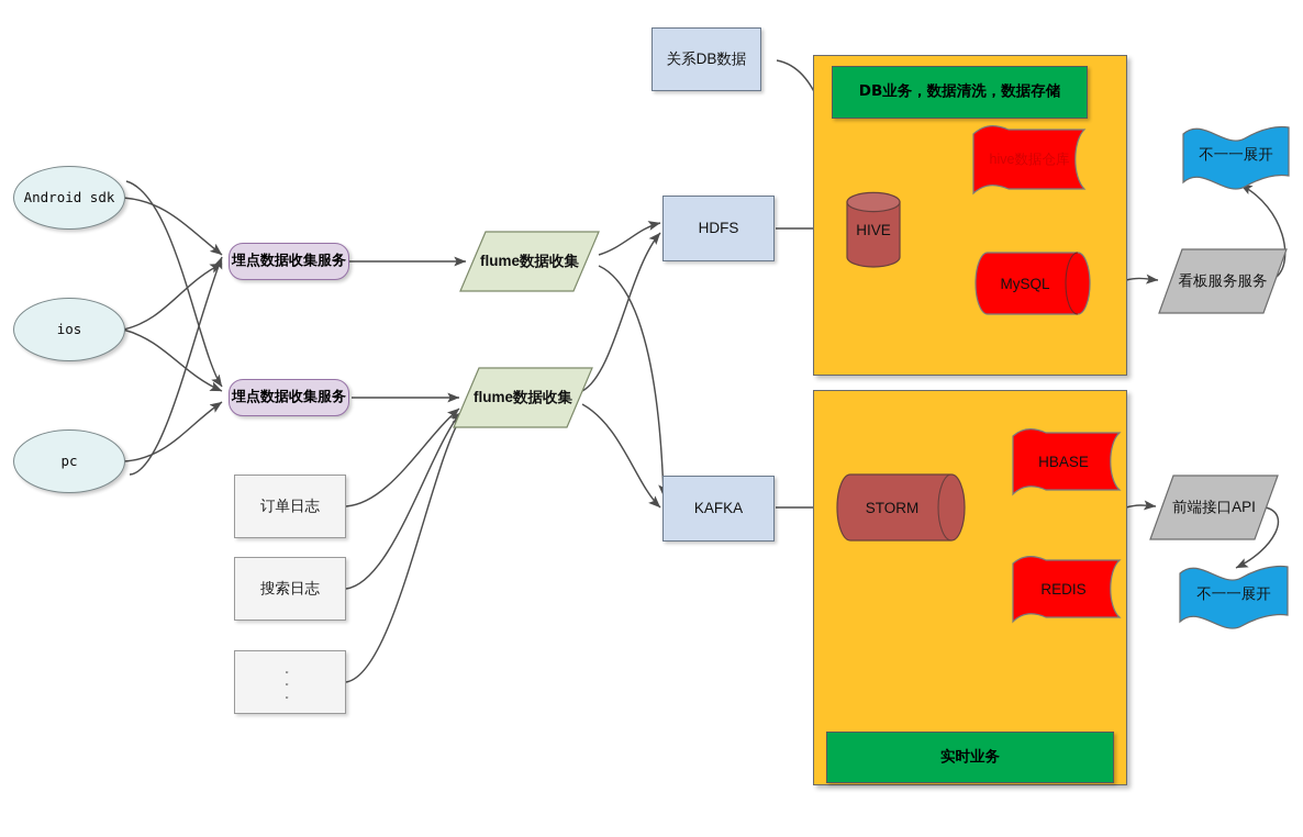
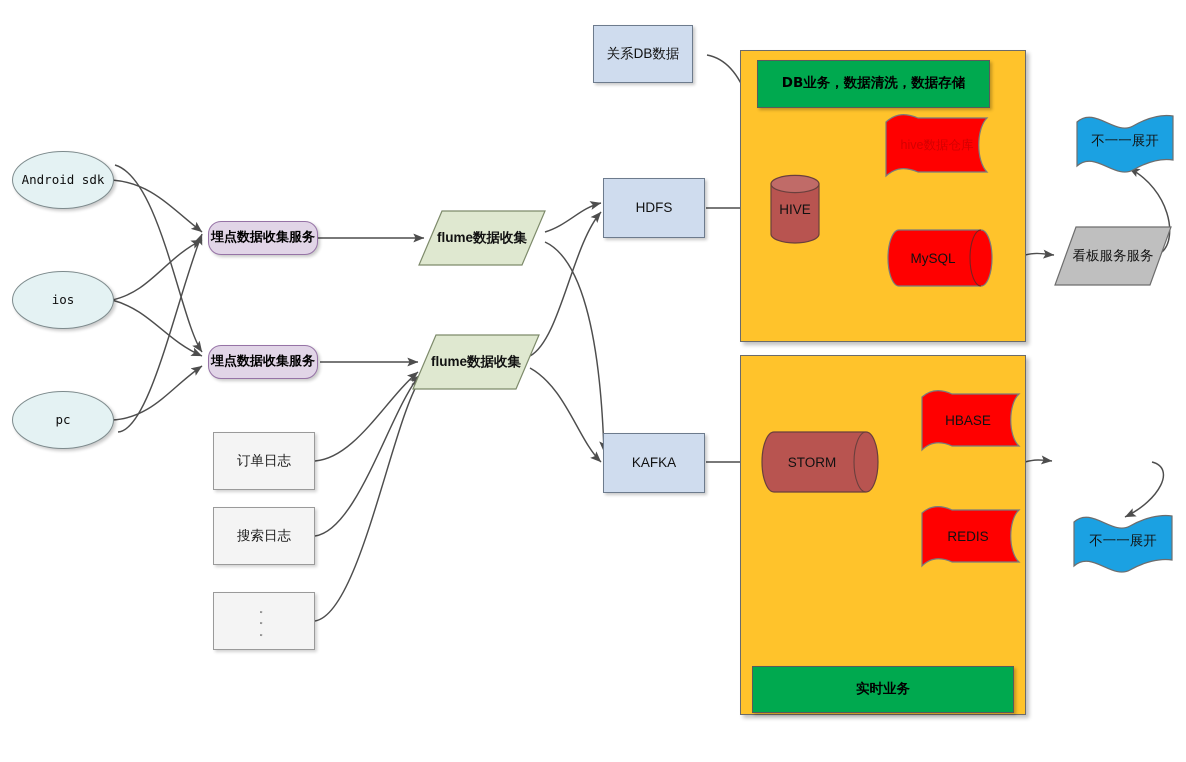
  Android sdk
  ios
  pc
  埋点数据收集服务
  埋点数据收集服务
  订单日志
  搜索日志
  。
  。
  。
  flume数据收集
  flume数据收集
  关系DB数据
  HDFS
  KAFKA
  DB业务，数据清洗，数据存储
  HIVE
  hive数据仓库
  MySQL
  实时业务
  STORM
  HBASE
  REDIS
  看板服务服务
- 前端接口API
  不一一展开
  不一一展开
